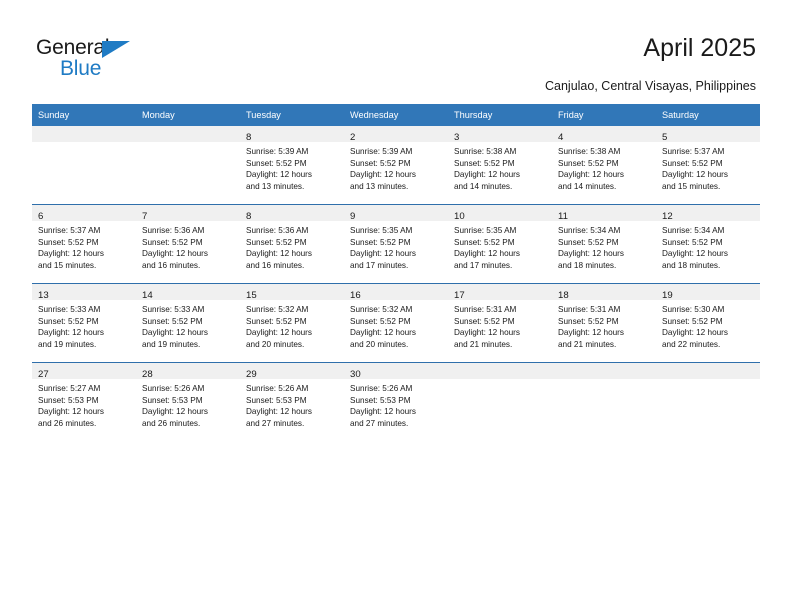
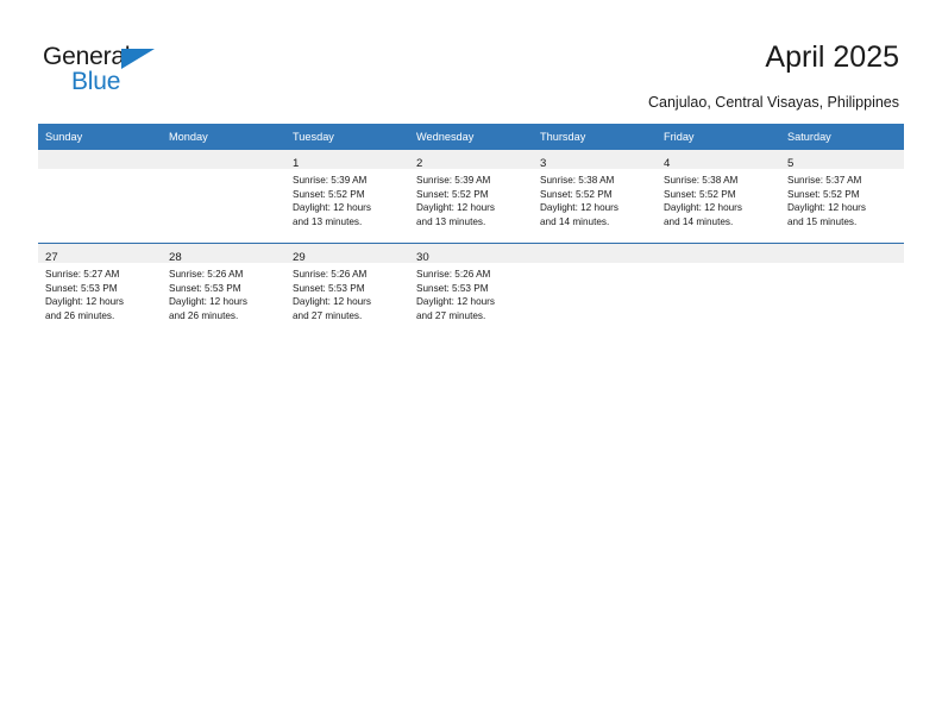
  General
  Blue
  April 2025
  Canjulao, Central Visayas, Philippines
  Sunday	Monday	Tuesday	Wednesday	Thursday	Friday	Saturday
- 		8Sunrise: 5:39 AMSunset: 5:52 PMDaylight: 12 hoursand 13 minutes.	2Sunrise: 5:39 AMSunset: 5:52 PMDaylight: 12 hoursand 13 minutes.	3Sunrise: 5:38 AMSunset: 5:52 PMDaylight: 12 hoursand 14 minutes.	4Sunrise: 5:38 AMSunset: 5:52 PMDaylight: 12 hoursand 14 minutes.	5Sunrise: 5:37 AMSunset: 5:52 PMDaylight: 12 hoursand 15 minutes.
+ 		1Sunrise: 5:39 AMSunset: 5:52 PMDaylight: 12 hoursand 13 minutes.	2Sunrise: 5:39 AMSunset: 5:52 PMDaylight: 12 hoursand 13 minutes.	3Sunrise: 5:38 AMSunset: 5:52 PMDaylight: 12 hoursand 14 minutes.	4Sunrise: 5:38 AMSunset: 5:52 PMDaylight: 12 hoursand 14 minutes.	5Sunrise: 5:37 AMSunset: 5:52 PMDaylight: 12 hoursand 15 minutes.
- 6Sunrise: 5:37 AMSunset: 5:52 PMDaylight: 12 hoursand 15 minutes.	7Sunrise: 5:36 AMSunset: 5:52 PMDaylight: 12 hoursand 16 minutes.	8Sunrise: 5:36 AMSunset: 5:52 PMDaylight: 12 hoursand 16 minutes.	9Sunrise: 5:35 AMSunset: 5:52 PMDaylight: 12 hoursand 17 minutes.	10Sunrise: 5:35 AMSunset: 5:52 PMDaylight: 12 hoursand 17 minutes.	11Sunrise: 5:34 AMSunset: 5:52 PMDaylight: 12 hoursand 18 minutes.	12Sunrise: 5:34 AMSunset: 5:52 PMDaylight: 12 hoursand 18 minutes.
- 13Sunrise: 5:33 AMSunset: 5:52 PMDaylight: 12 hoursand 19 minutes.	14Sunrise: 5:33 AMSunset: 5:52 PMDaylight: 12 hoursand 19 minutes.	15Sunrise: 5:32 AMSunset: 5:52 PMDaylight: 12 hoursand 20 minutes.	16Sunrise: 5:32 AMSunset: 5:52 PMDaylight: 12 hoursand 20 minutes.	17Sunrise: 5:31 AMSunset: 5:52 PMDaylight: 12 hoursand 21 minutes.	18Sunrise: 5:31 AMSunset: 5:52 PMDaylight: 12 hoursand 21 minutes.	19Sunrise: 5:30 AMSunset: 5:52 PMDaylight: 12 hoursand 22 minutes.
  27Sunrise: 5:27 AMSunset: 5:53 PMDaylight: 12 hoursand 26 minutes.	28Sunrise: 5:26 AMSunset: 5:53 PMDaylight: 12 hoursand 26 minutes.	29Sunrise: 5:26 AMSunset: 5:53 PMDaylight: 12 hoursand 27 minutes.	30Sunrise: 5:26 AMSunset: 5:53 PMDaylight: 12 hoursand 27 minutes.
